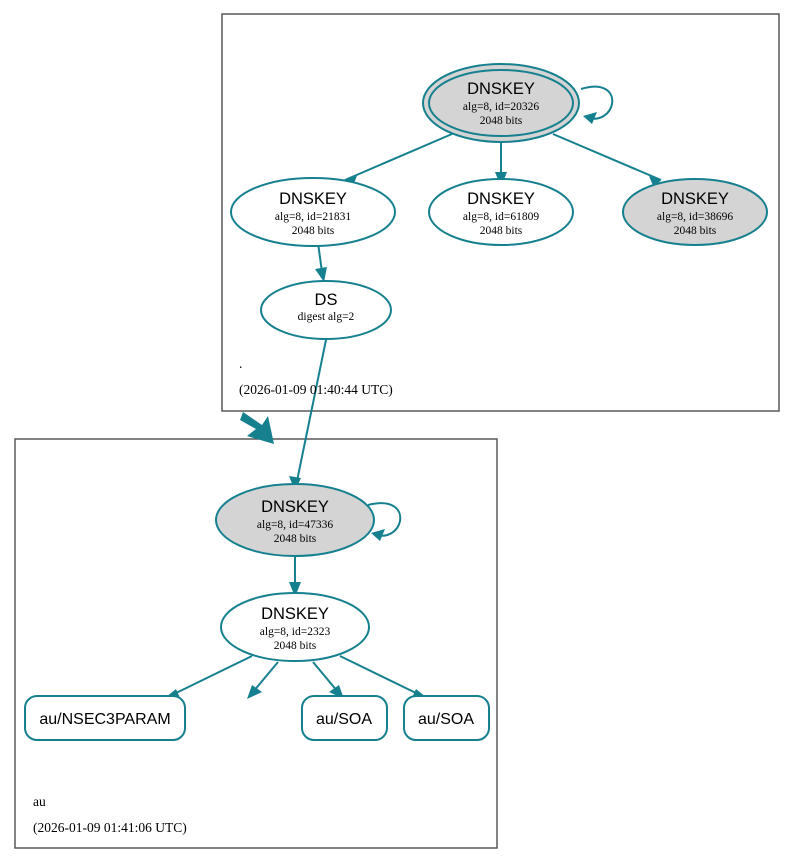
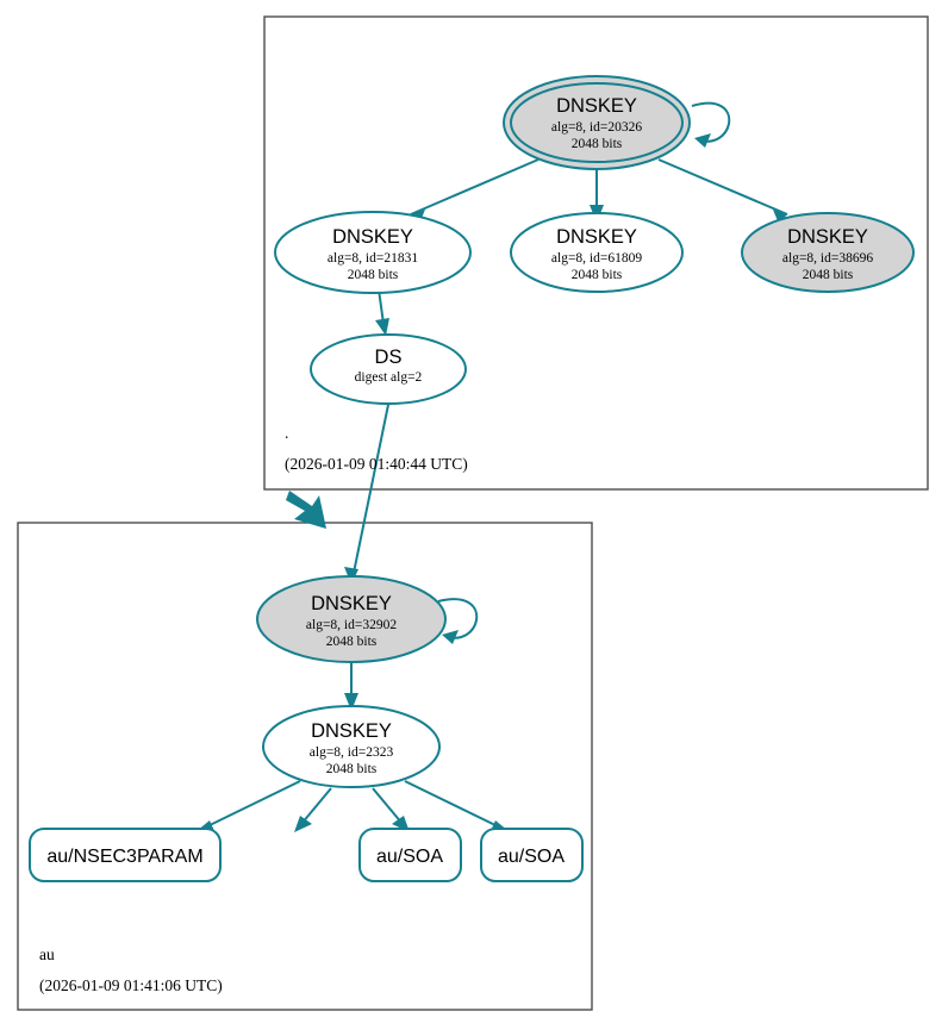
  DNSKEY
  alg=8, id=20326
  2048 bits
  DNSKEY
  alg=8, id=21831
  2048 bits
  DNSKEY
  alg=8, id=61809
  2048 bits
  DNSKEY
  alg=8, id=38696
  2048 bits
  DS
  digest alg=2
  .
  (2026-01-09 01:40:44 UTC)
  DNSKEY
- alg=8, id=47336
+ alg=8, id=32902
  2048 bits
  DNSKEY
  alg=8, id=2323
  2048 bits
  au/NSEC3PARAM
  au/SOA
  au/SOA
  au
  (2026-01-09 01:41:06 UTC)
